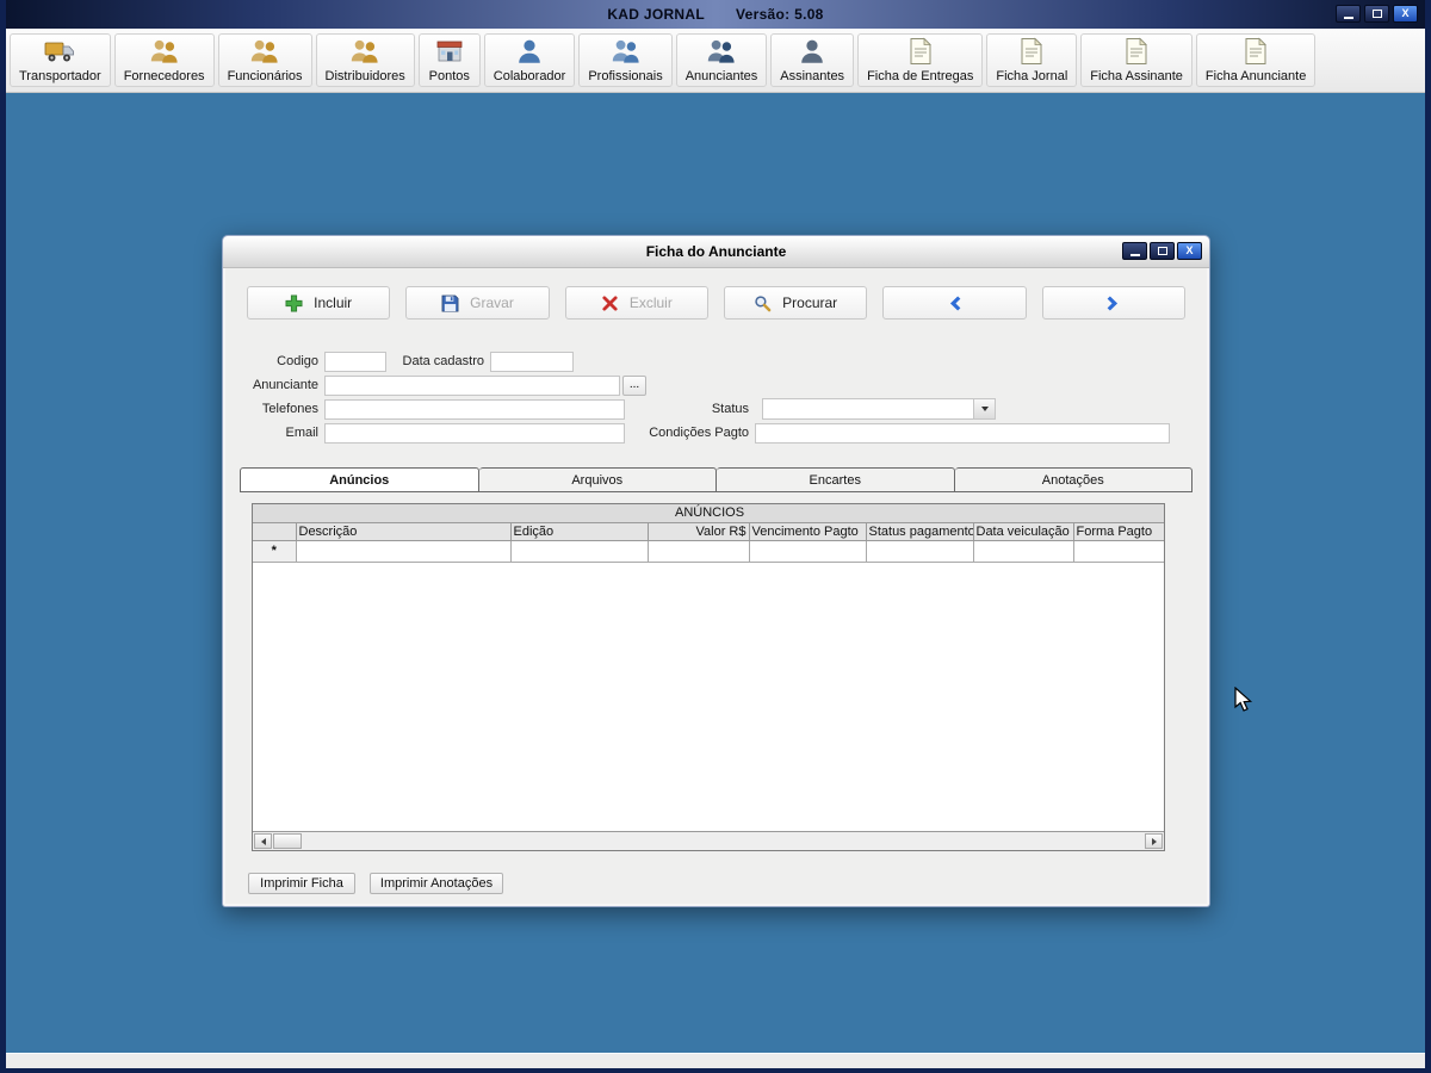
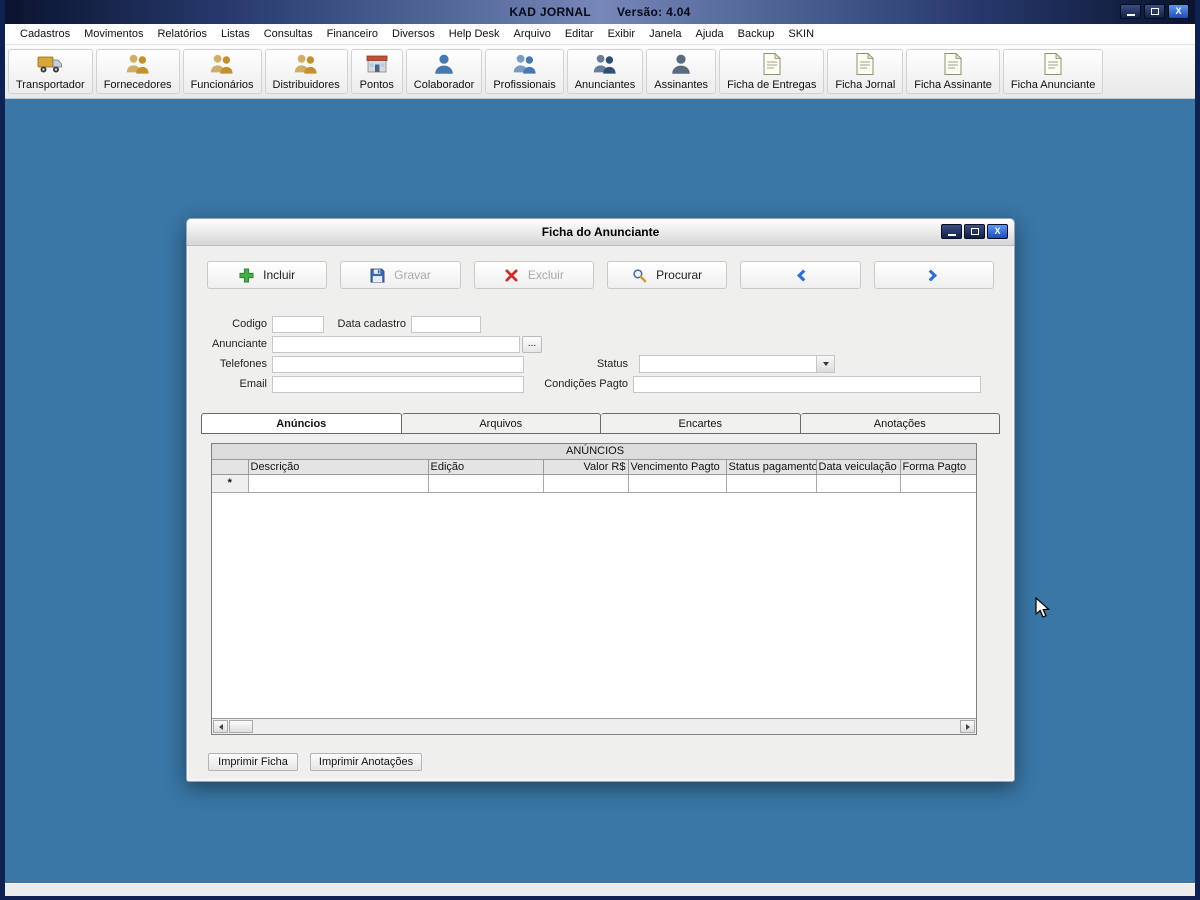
  KAD JORNAL
- Versão: 5.08
+ Versão: 4.04
  X
+ Cadastros
+ Movimentos
+ Relatórios
+ Listas
+ Consultas
+ Financeiro
+ Diversos
+ Help Desk
+ Arquivo
+ Editar
+ Exibir
+ Janela
+ Ajuda
+ Backup
+ SKIN
  Transportador
  Fornecedores
  Funcionários
  Distribuidores
  Pontos
  Colaborador
  Profissionais
  Anunciantes
  Assinantes
  Ficha de Entregas
  Ficha Jornal
  Ficha Assinante
  Ficha Anunciante
  Ficha do Anunciante
  X
  Incluir
  Gravar
  Excluir
  Procurar
  Codigo
  Data cadastro
  Anunciante
  ...
  Telefones
  Status
  Email
  Condições Pagto
  Anúncios
  Arquivos
  Encartes
  Anotações
  ANÚNCIOS
  	Descrição	Edição	Valor R$	Vencimento Pagto	Status pagamento	Data veiculação	Forma Pagto
  *
  Imprimir Ficha
  Imprimir Anotações
